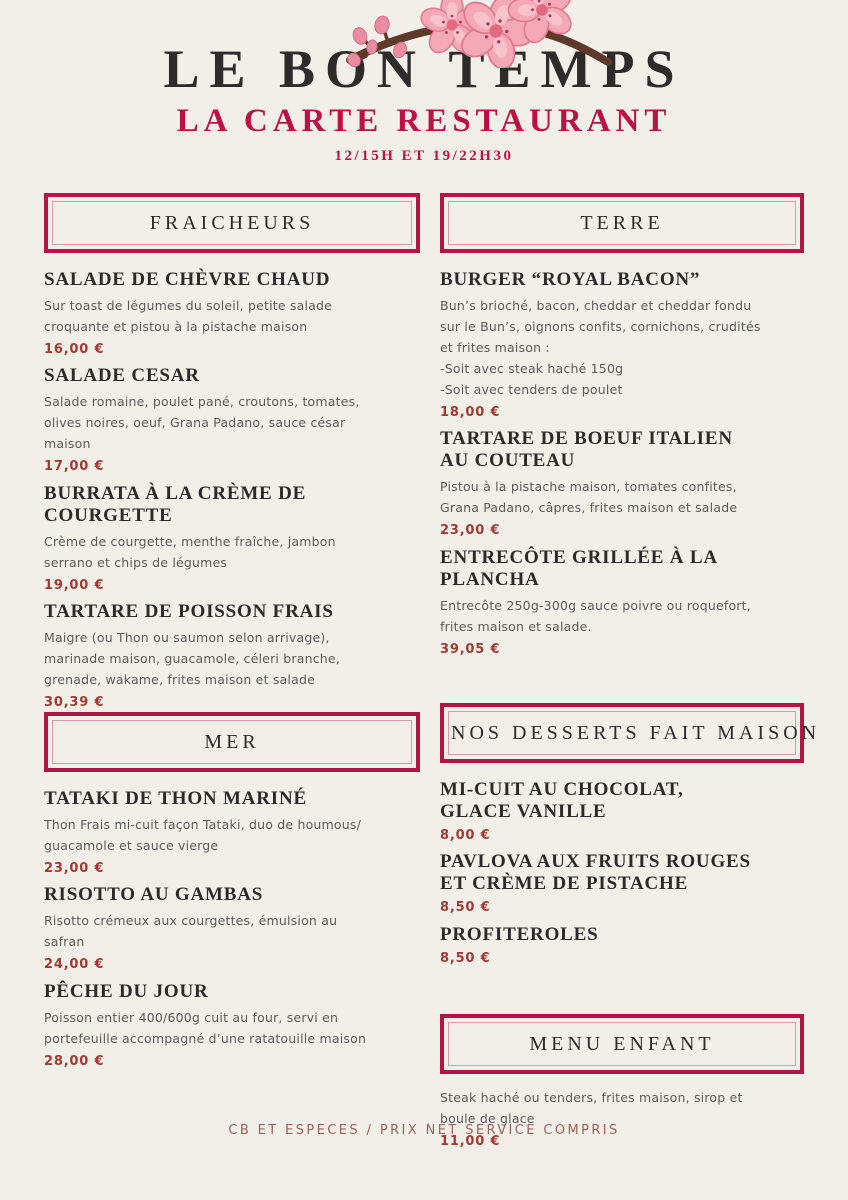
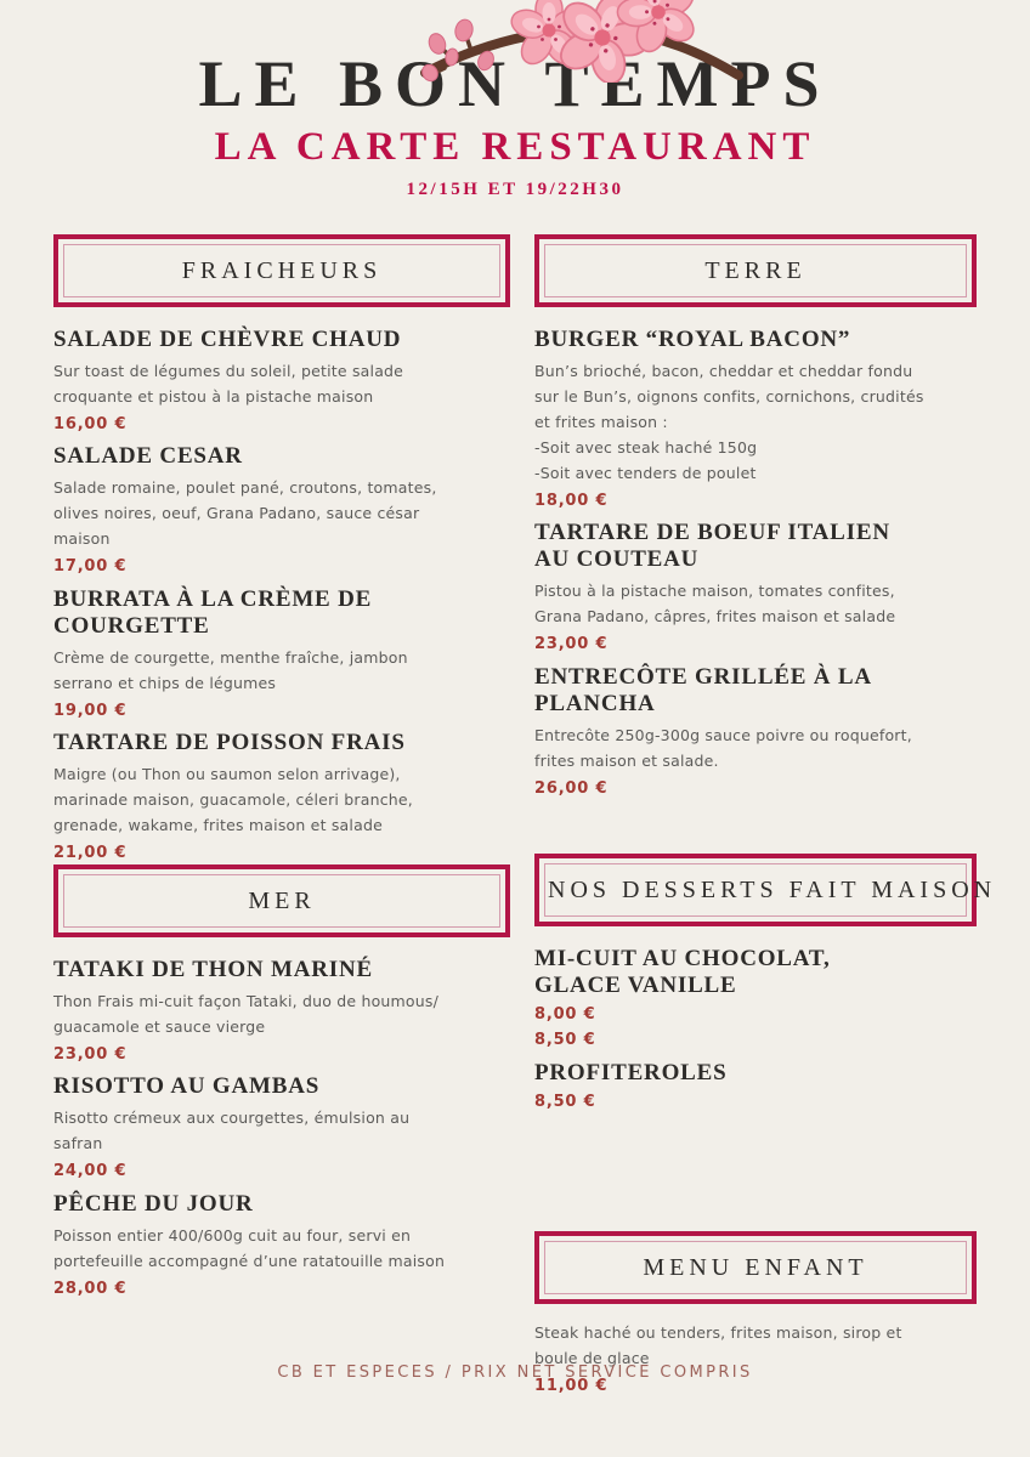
  LE BON TEMPS
  LA CARTE RESTAURANT
  12/15H ET 19/22H30
  FRAICHEURS
  SALADE DE CHÈVRE CHAUD
  Sur toast de légumes du soleil, petite salade
  croquante et pistou à la pistache maison
  16,00 €
  SALADE CESAR
  Salade romaine, poulet pané, croutons, tomates,
  olives noires, oeuf, Grana Padano, sauce césar
  maison
  17,00 €
  BURRATA À LA CRÈME DE
  COURGETTE
  Crème de courgette, menthe fraîche, jambon
  serrano et chips de légumes
  19,00 €
  TARTARE DE POISSON FRAIS
  Maigre (ou Thon ou saumon selon arrivage),
  marinade maison, guacamole, céleri branche,
  grenade, wakame, frites maison et salade
- 30,39 €
+ 21,00 €
  MER
  TATAKI DE THON MARINÉ
  Thon Frais mi-cuit façon Tataki, duo de houmous/
  guacamole et sauce vierge
  23,00 €
  RISOTTO AU GAMBAS
  Risotto crémeux aux courgettes, émulsion au
  safran
  24,00 €
  PÊCHE DU JOUR
  Poisson entier 400/600g cuit au four, servi en
  portefeuille accompagné d’une ratatouille maison
  28,00 €
  TERRE
  BURGER “ROYAL BACON”
  Bun’s brioché, bacon, cheddar et cheddar fondu
  sur le Bun’s, oignons confits, cornichons, crudités
  et frites maison :
  -Soit avec steak haché 150g
  -Soit avec tenders de poulet
  18,00 €
  TARTARE DE BOEUF ITALIEN
  AU COUTEAU
  Pistou à la pistache maison, tomates confites,
  Grana Padano, câpres, frites maison et salade
  23,00 €
  ENTRECÔTE GRILLÉE À LA
  PLANCHA
  Entrecôte 250g-300g sauce poivre ou roquefort,
  frites maison et salade.
- 39,05 €
+ 26,00 €
  NOS DESSERTS FAIT MAISON
  MI-CUIT AU CHOCOLAT,
  GLACE VANILLE
  8,00 €
- PAVLOVA AUX FRUITS ROUGES
- ET CRÈME DE PISTACHE
  8,50 €
  PROFITEROLES
  8,50 €
  MENU ENFANT
  Steak haché ou tenders, frites maison, sirop et
  boule de glace
  11,00 €
  CB ET ESPECES / PRIX NET SERVICE COMPRIS
